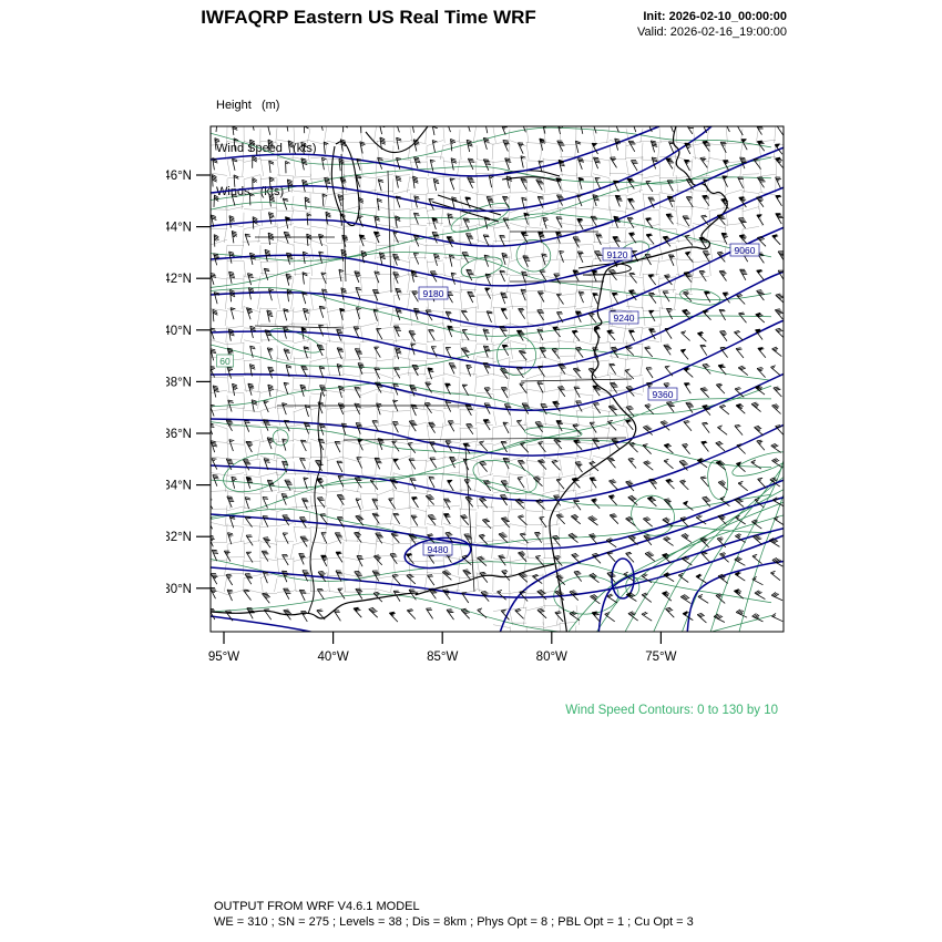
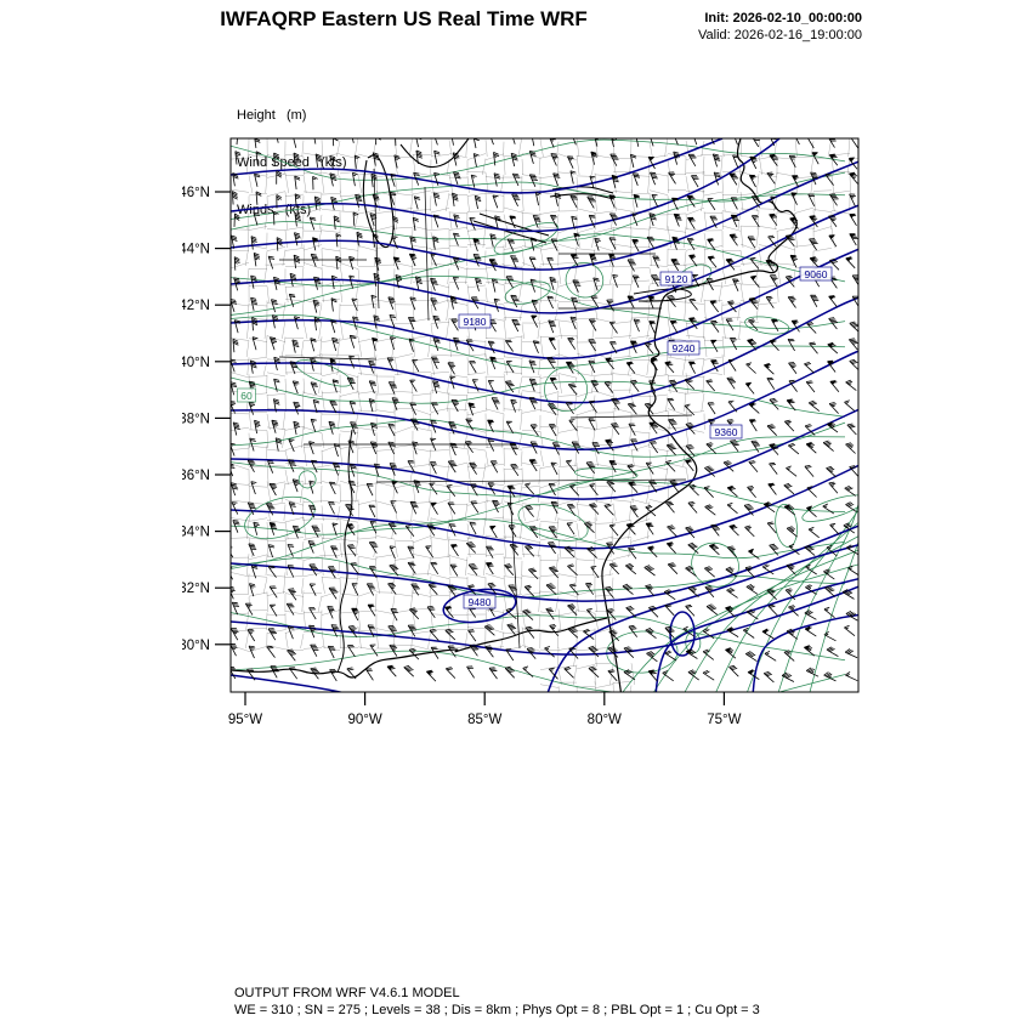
  IWFAQRP Eastern US Real Time WRF
  Init: 2026-02-10_00:00:00
  Valid: 2026-02-16_19:00:00
  Height (m)
  Wind Speed (kts)
  inds (ts)
  9060
  9120
  9180
  9240
  9360
  9480
  60
  46°N
  44°N
  42°N
  40°N
  38°N
  36°N
  34°N
  32°N
  30°N
  95°W
- 40°W
+ 90°W
  85°W
  80°W
  75°W
- Wind Speed Contours: 0 to 130 by 10
  OUTPUT FROM WRF V4.6.1 MODEL
  WE = 310 ; SN = 275 ; Levels = 38 ; Dis = 8km ; Phys Opt = 8 ; PBL Opt = 1 ; Cu Opt = 3
